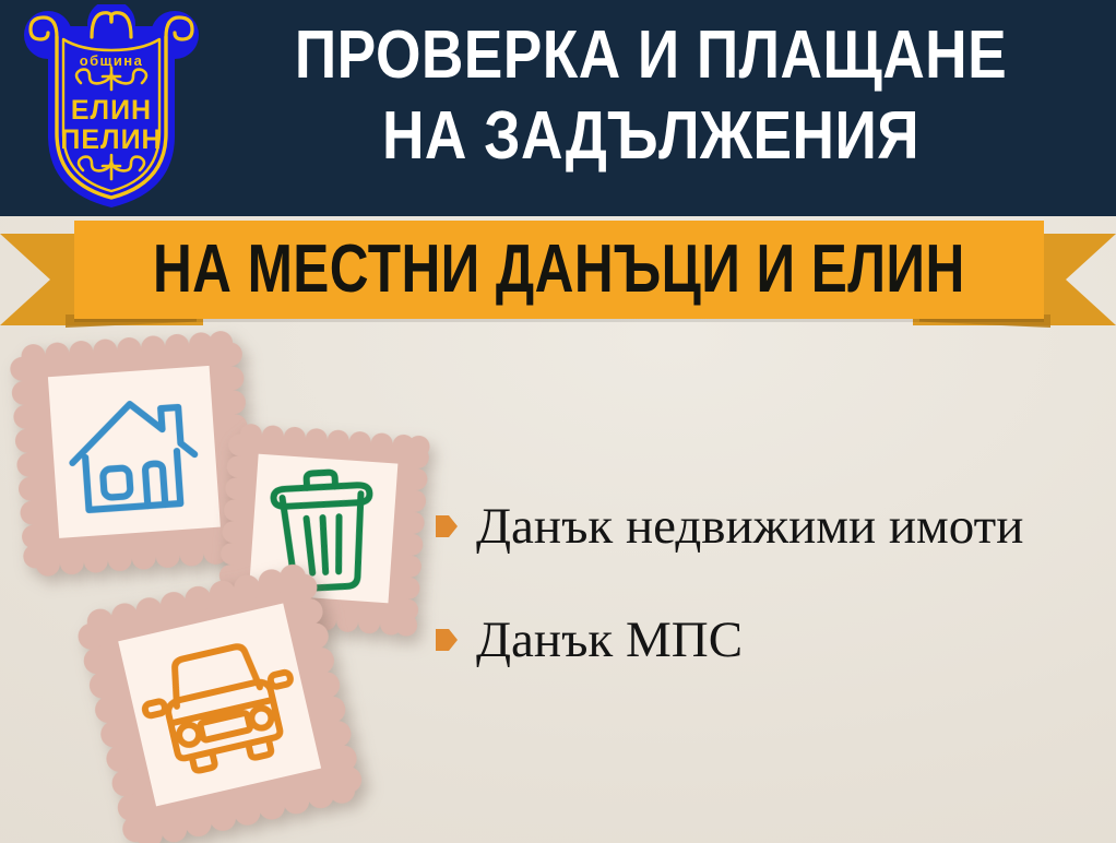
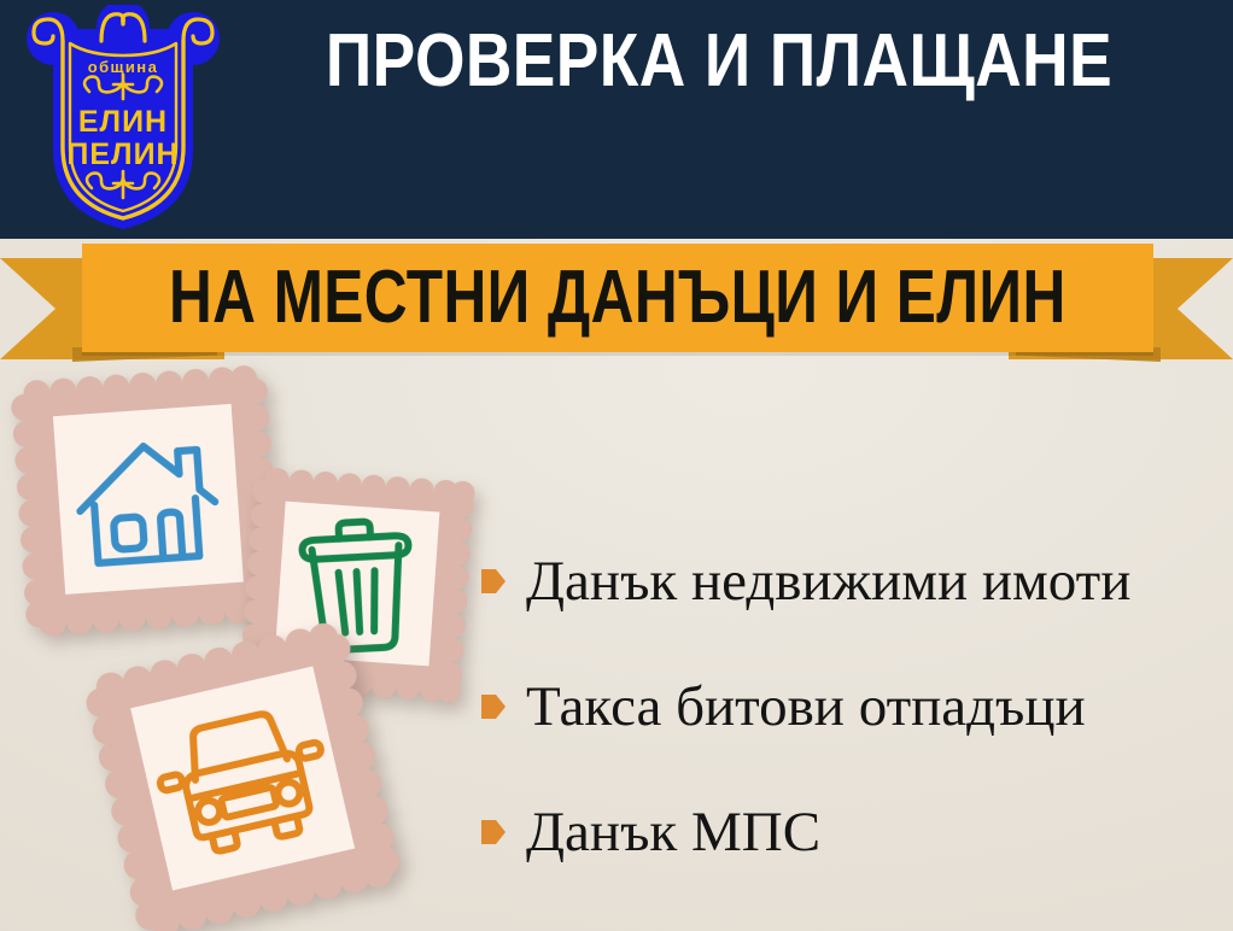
  община
  ЕЛИН
  ПЕЛИН
  ПРОВЕРКА И ПЛАЩАНЕ
- НА ЗАДЪЛЖЕНИЯ
  НА МЕСТНИ ДАНЪЦИ И ЕЛИН
  Данък недвижими имоти
+ Такса битови отпадъци
  Данък МПС
